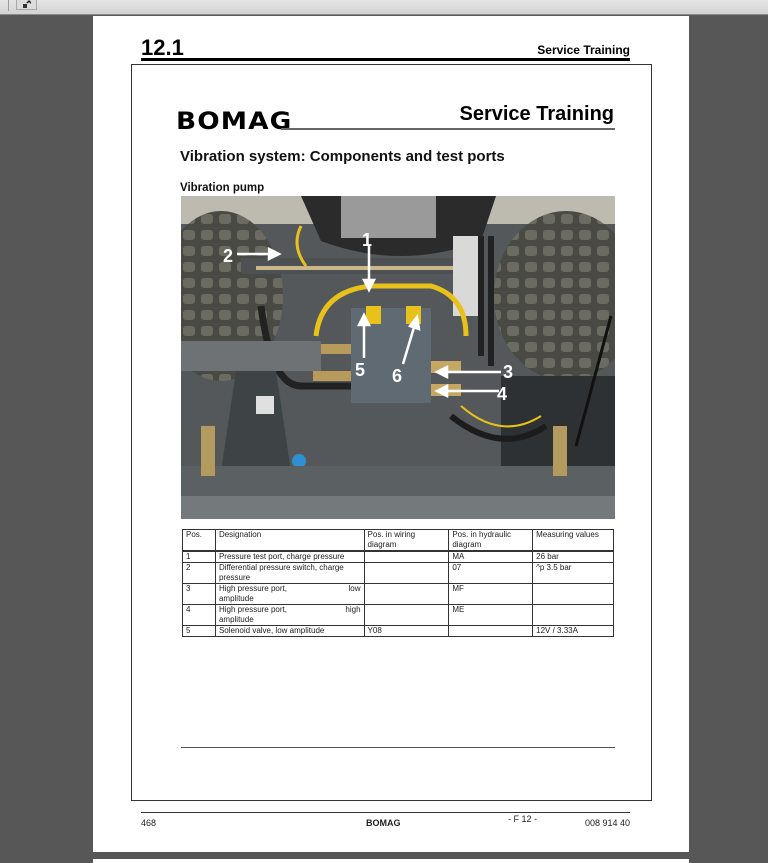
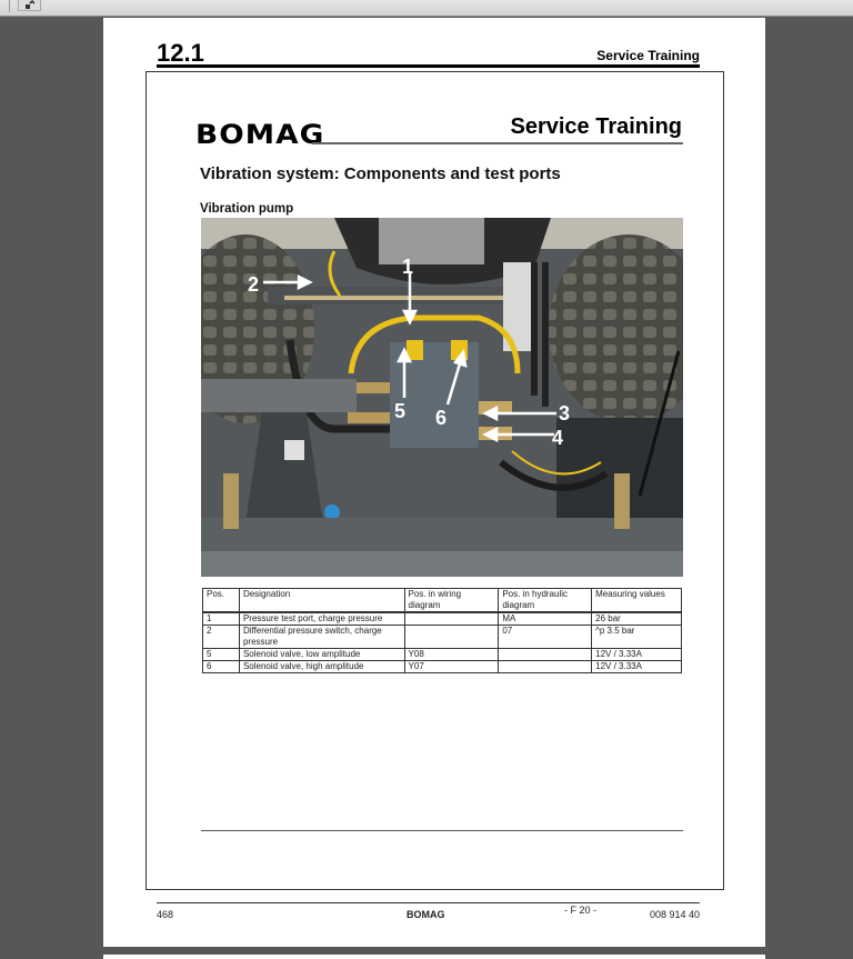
  12.1
  Service Training
  BOMAG
  Service Training
  Vibration system: Components and test ports
  Vibration pump
  1
  2
  3
  4
  5
  6
  Pos.	Designation	Pos. in wiring diagram	Pos. in hydraulic diagram	Measuring values
  1	Pressure test port, charge pressure		MA	26 bar
  2	Differential pressure switch, charge pressure		07	^p 3.5 bar
- 3	High pressure port, low amplitude		MF
- 4	High pressure port, high amplitude		ME
  5	Solenoid valve, low amplitude	Y08		12V / 3.33A
+ 6	Solenoid valve, high amplitude	Y07		12V / 3.33A
- - F 12 -
+ - F 20 -
  468
  BOMAG
  008 914 40
